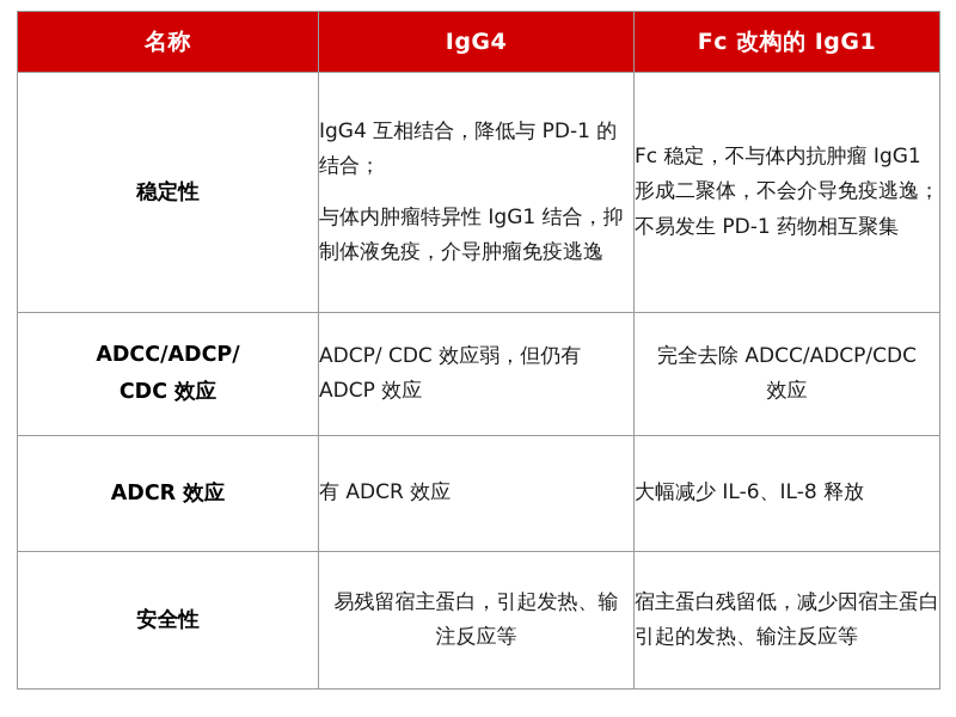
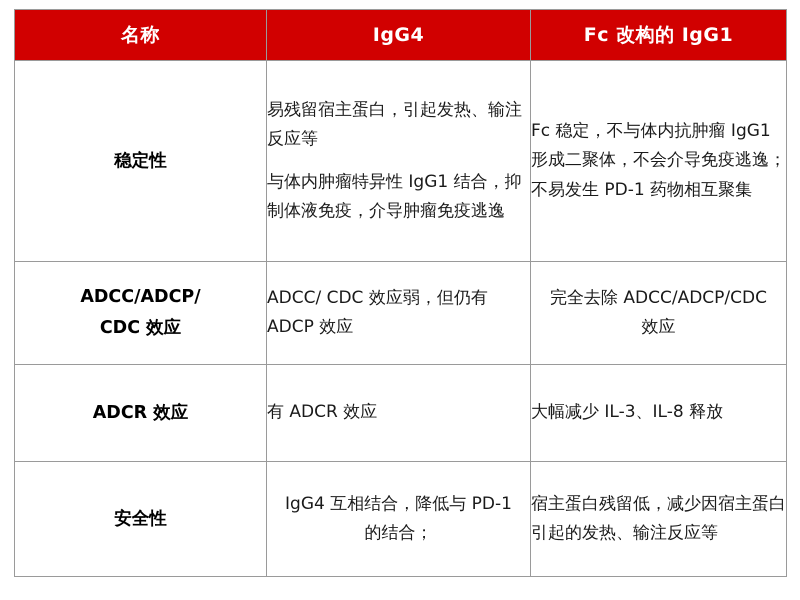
  名称	IgG4	Fc 改构的 IgG1
- 稳定性	IgG4 互相结合，降低与 PD-1 的结合； 与体内肿瘤特异性 IgG1 结合，抑制体液免疫，介导肿瘤免疫逃逸	Fc 稳定，不与体内抗肿瘤 IgG1 形成二聚体，不会介导免疫逃逸；不易发生 PD-1 药物相互聚集
+ 稳定性	易残留宿主蛋白，引起发热、输注反应等 与体内肿瘤特异性 IgG1 结合，抑制体液免疫，介导肿瘤免疫逃逸	Fc 稳定，不与体内抗肿瘤 IgG1 形成二聚体，不会介导免疫逃逸；不易发生 PD-1 药物相互聚集
- ADCC/ADCP/ CDC 效应	ADCP/ CDC 效应弱，但仍有 ADCP 效应	完全去除 ADCC/ADCP/CDC 效应
+ ADCC/ADCP/ CDC 效应	ADCC/ CDC 效应弱，但仍有 ADCP 效应	完全去除 ADCC/ADCP/CDC 效应
- ADCR 效应	有 ADCR 效应	大幅减少 IL-6、IL-8 释放
+ ADCR 效应	有 ADCR 效应	大幅减少 IL-3、IL-8 释放
- 安全性	易残留宿主蛋白，引起发热、输注反应等	宿主蛋白残留低，减少因宿主蛋白引起的发热、输注反应等
+ 安全性	IgG4 互相结合，降低与 PD-1 的结合；	宿主蛋白残留低，减少因宿主蛋白引起的发热、输注反应等
